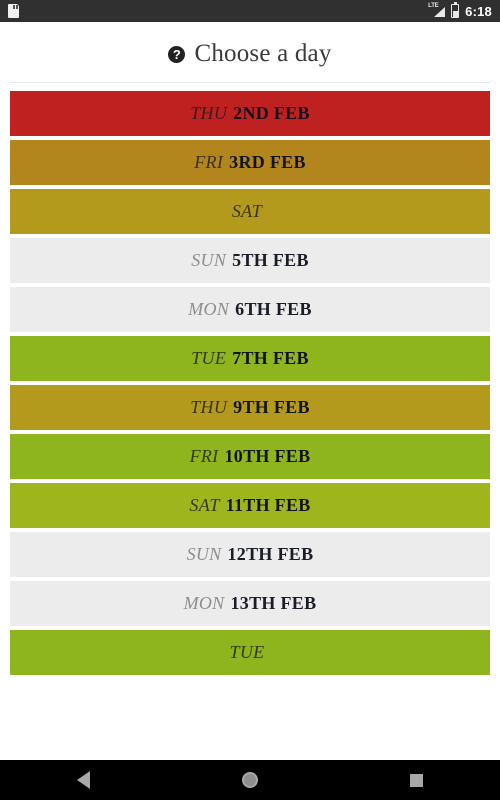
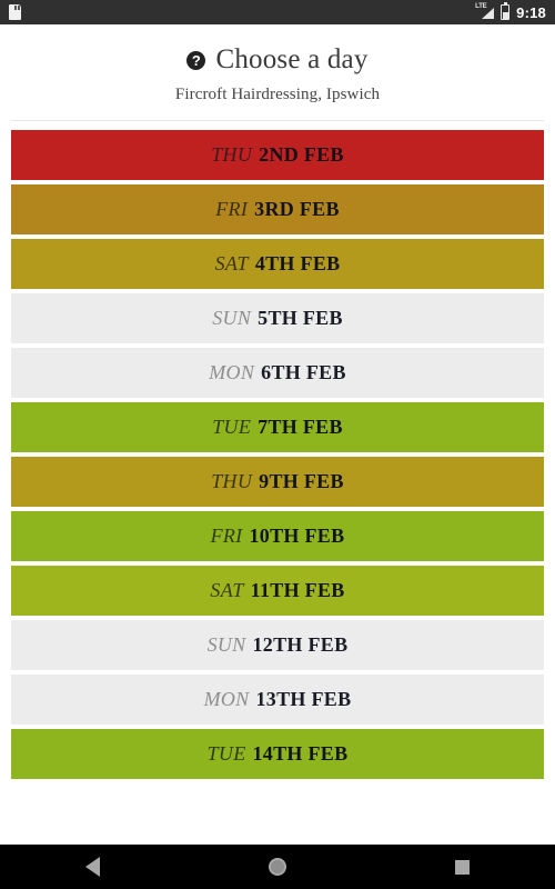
- 6:18
+ 9:18
  ?
  Choose a day
+ Fircroft Hairdressing, Ipswich
  THU
  2ND FEB
  FRI
  3RD FEB
  SAT
+ 4TH FEB
  SUN
  5TH FEB
  MON
  6TH FEB
  TUE
  7TH FEB
  THU
  9TH FEB
  FRI
  10TH FEB
  SAT
  11TH FEB
  SUN
  12TH FEB
  MON
  13TH FEB
  TUE
+ 14TH FEB
